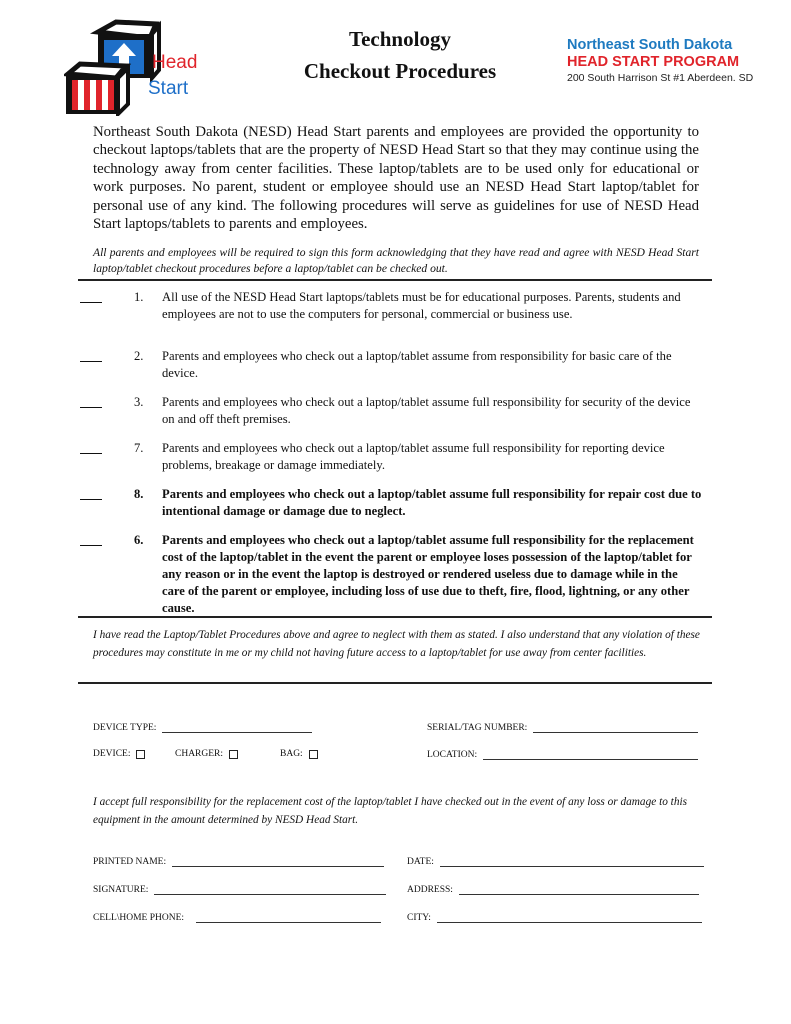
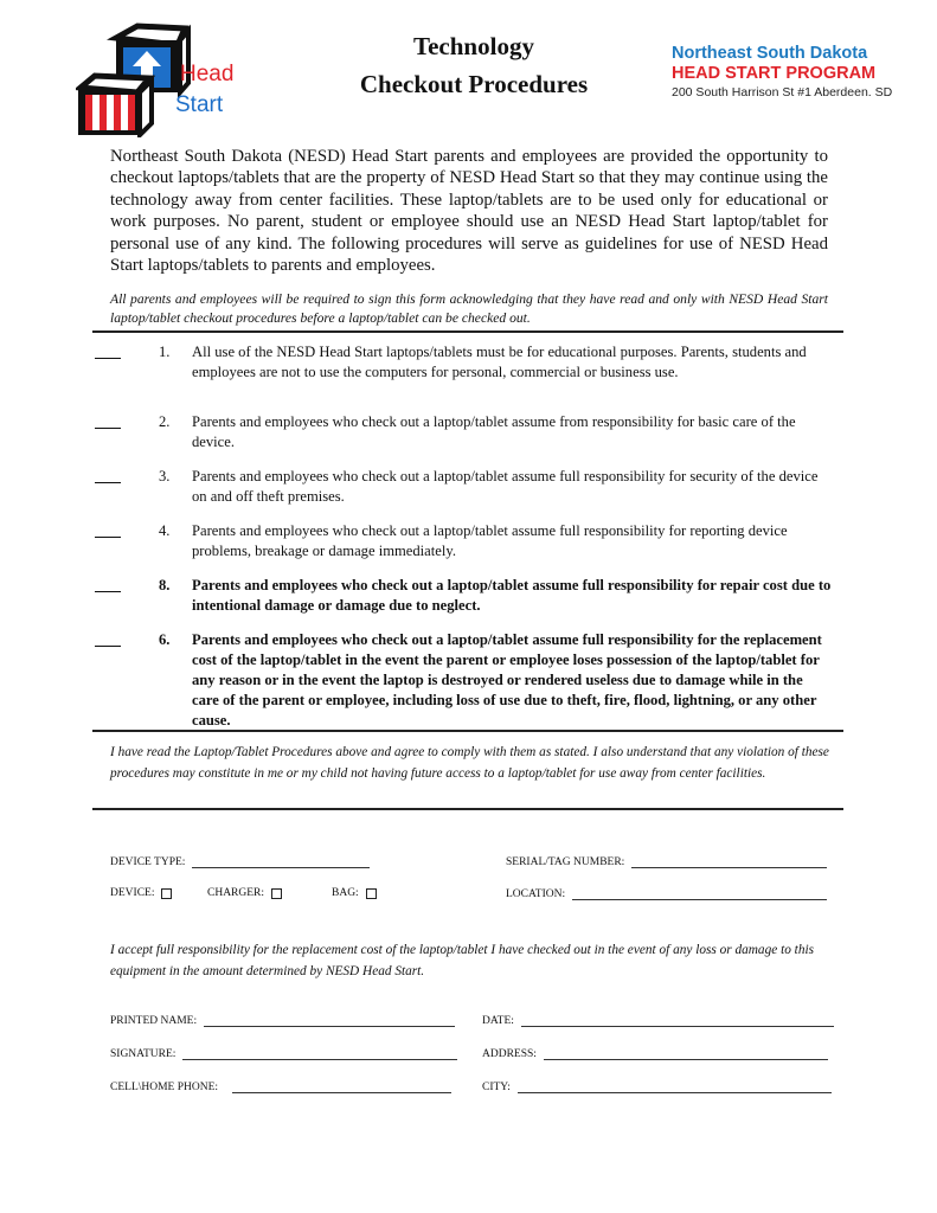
  Head
  Start
  Technology
  Checkout Procedures
  Northeast South Dakota
  HEAD START PROGRAM
  200 South Harrison St #1 Aberdeen. SD
  Northeast South Dakota (NESD) Head Start parents and employees are provided the opportunity to checkout laptops/tablets that are the property of NESD Head Start so that they may continue using the technology away from center facilities. These laptop/tablets are to be used only for educational or work purposes. No parent, student or employee should use an NESD Head Start laptop/tablet for personal use of any kind. The following procedures will serve as guidelines for use of NESD Head Start laptops/tablets to parents and employees.
- All parents and employees will be required to sign this form acknowledging that they have read and agree with NESD Head Start laptop/tablet checkout procedures before a laptop/tablet can be checked out.
+ All parents and employees will be required to sign this form acknowledging that they have read and only with NESD Head Start laptop/tablet checkout procedures before a laptop/tablet can be checked out.
  1.
  All use of the NESD Head Start laptops/tablets must be for educational purposes. Parents, students and employees are not to use the computers for personal, commercial or business use.
  2.
  Parents and employees who check out a laptop/tablet assume from responsibility for basic care of the device.
  3.
  Parents and employees who check out a laptop/tablet assume full responsibility for security of the device on and off theft premises.
- 7.
+ 4.
  Parents and employees who check out a laptop/tablet assume full responsibility for reporting device problems, breakage or damage immediately.
  8.
  Parents and employees who check out a laptop/tablet assume full responsibility for repair cost due to intentional damage or damage due to neglect.
  6.
  Parents and employees who check out a laptop/tablet assume full responsibility for the replacement cost of the laptop/tablet in the event the parent or employee loses possession of the laptop/tablet for any reason or in the event the laptop is destroyed or rendered useless due to damage while in the care of the parent or employee, including loss of use due to theft, fire, flood, lightning, or any other cause.
- I have read the Laptop/Tablet Procedures above and agree to neglect with them as stated. I also understand that any violation of these procedures may constitute in me or my child not having future access to a laptop/tablet for use away from center facilities.
+ I have read the Laptop/Tablet Procedures above and agree to comply with them as stated. I also understand that any violation of these procedures may constitute in me or my child not having future access to a laptop/tablet for use away from center facilities.
  DEVICE TYPE:
  SERIAL/TAG NUMBER:
  DEVICE:
  CHARGER:
  BAG:
  LOCATION:
  I accept full responsibility for the replacement cost of the laptop/tablet I have checked out in the event of any loss or damage to this equipment in the amount determined by NESD Head Start.
  PRINTED NAME:
  DATE:
  SIGNATURE:
  ADDRESS:
  CELL\HOME PHONE:
  CITY:
